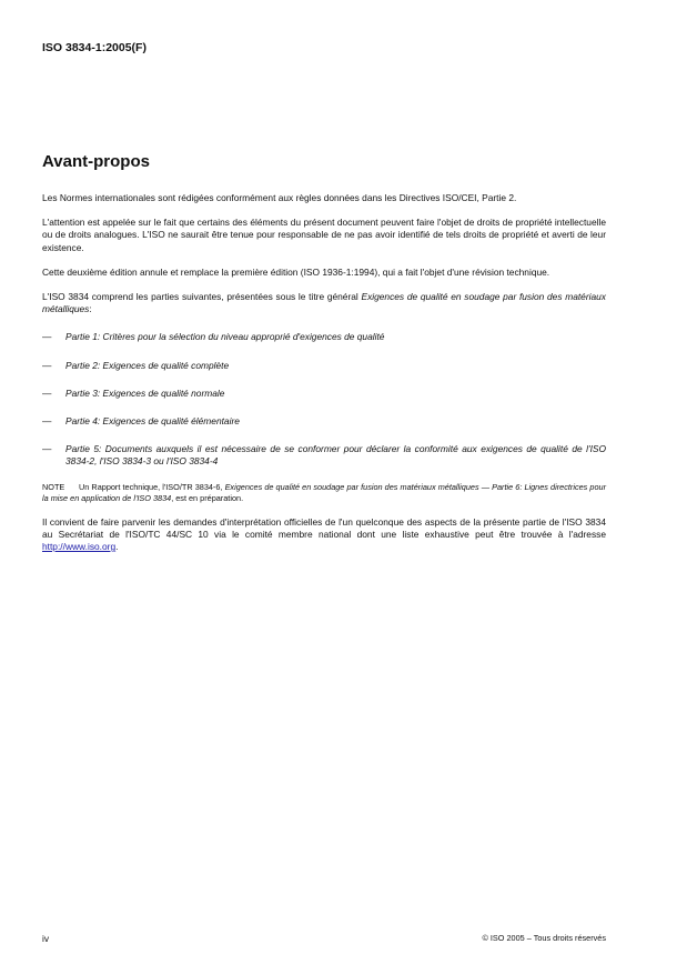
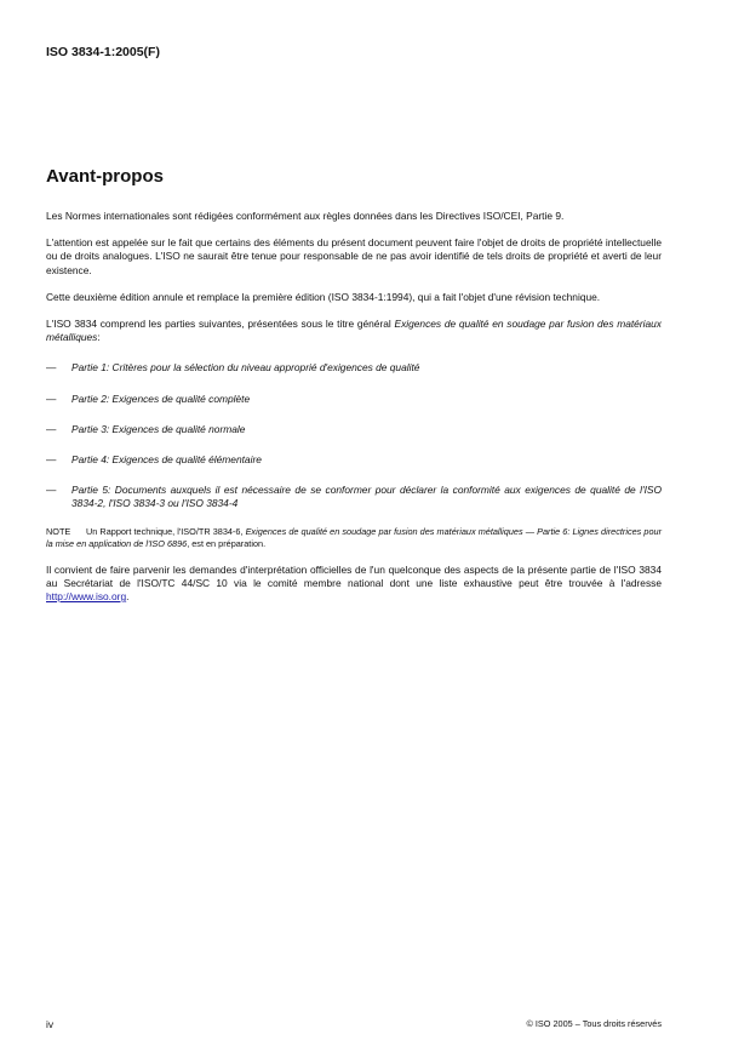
  ISO 3834-1:2005(F)
  Avant-propos
- Les Normes internationales sont rédigées conformément aux règles données dans les Directives ISO/CEI, Partie 2.
+ Les Normes internationales sont rédigées conformément aux règles données dans les Directives ISO/CEI, Partie 9.
  L'attention est appelée sur le fait que certains des éléments du présent document peuvent faire l'objet de droits de propriété intellectuelle ou de droits analogues. L'ISO ne saurait être tenue pour responsable de ne pas avoir identifié de tels droits de propriété et averti de leur existence.
- Cette deuxième édition annule et remplace la première édition (ISO 1936-1:1994), qui a fait l'objet d'une révision technique.
+ Cette deuxième édition annule et remplace la première édition (ISO 3834-1:1994), qui a fait l'objet d'une révision technique.
  L'ISO 3834 comprend les parties suivantes, présentées sous le titre général Exigences de qualité en soudage par fusion des matériaux métalliques:
  —
  Partie 1: Critères pour la sélection du niveau approprié d'exigences de qualité
  —
  Partie 2: Exigences de qualité complète
  —
  Partie 3: Exigences de qualité normale
  —
  Partie 4: Exigences de qualité élémentaire
  —
  Partie 5: Documents auxquels il est nécessaire de se conformer pour déclarer la conformité aux exigences de qualité de l'ISO 3834-2, l'ISO 3834-3 ou l'ISO 3834-4
- NOTE Un Rapport technique, l'ISO/TR 3834-6, Exigences de qualité en soudage par fusion des matériaux métalliques — Partie 6: Lignes directrices pour la mise en application de l'ISO 3834, est en préparation.
+ NOTE Un Rapport technique, l'ISO/TR 3834-6, Exigences de qualité en soudage par fusion des matériaux métalliques — Partie 6: Lignes directrices pour la mise en application de l'ISO 6896, est en préparation.
  Il convient de faire parvenir les demandes d'interprétation officielles de l'un quelconque des aspects de la présente partie de l'ISO 3834 au Secrétariat de l'ISO/TC 44/SC 10 via le comité membre national dont une liste exhaustive peut être trouvée à l'adresse http://www.iso.org.
  iv
  © ISO 2005 – Tous droits réservés
